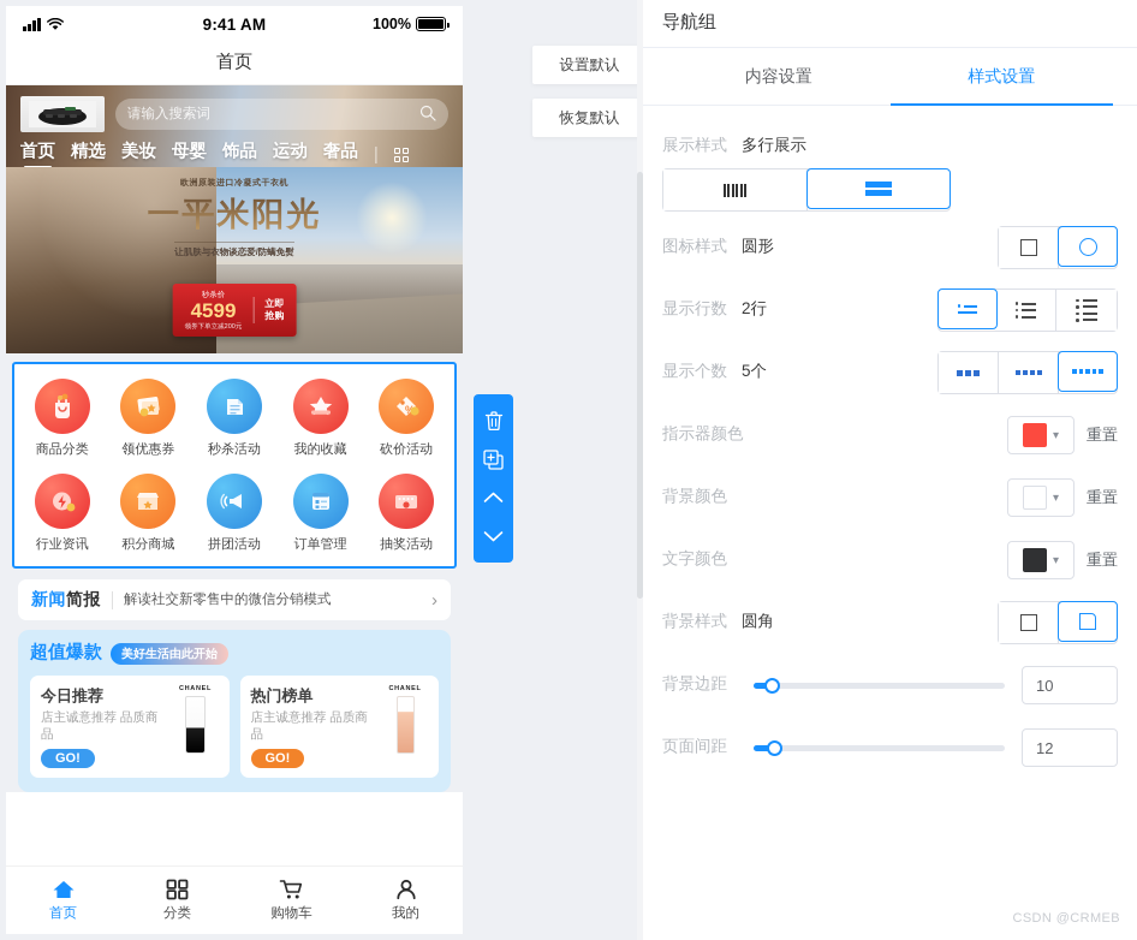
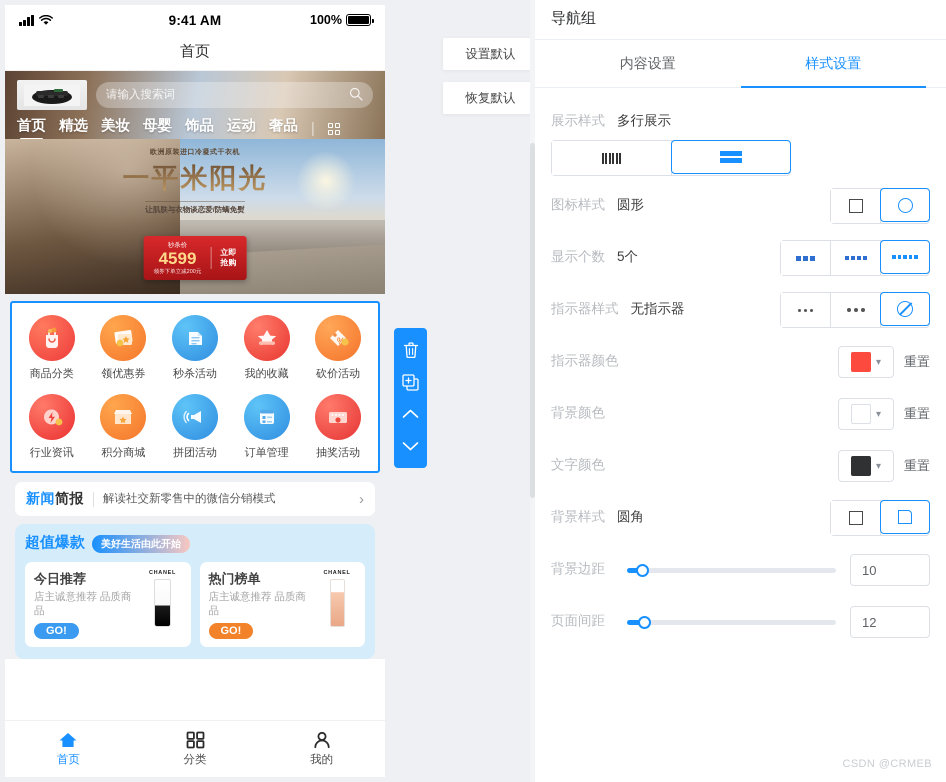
  9:41 AM
  100%
  首页
  请输入搜索词
  首页
  精选
  美妆
  母婴
  饰品
  运动
  奢品
  |
  一平米阳光
  让肌肤与衣物谈恋爱/防螨免熨
  4599
  立即
  抢购
  商品分类
  领优惠券
  秒杀活动
  我的收藏
  %
  砍价活动
  行业资讯
  积分商城
  拼团活动
  订单管理
  抽奖活动
  新闻简报
  解读社交新零售中的微信分销模式
  ›
  超值爆款
  美好生活由此开始
  今日推荐
  店主诚意推荐 品质商品
  GO!
  热门榜单
  店主诚意推荐 品质商品
  GO!
  首页
  分类
- 购物车
  我的
  设置默认
  恢复默认
  导航组
  内容设置
  样式设置
  展示样式
  多行展示
  图标样式
  圆形
- 显示行数
- 2行
  显示个数
  5个
+ 指示器样式
+ 无指示器
  指示器颜色
  ▾
  重置
  背景颜色
  ▾
  重置
  文字颜色
  ▾
  重置
  背景样式
  圆角
  背景边距
  10
  页面间距
  12
  CSDN @CRMEB
